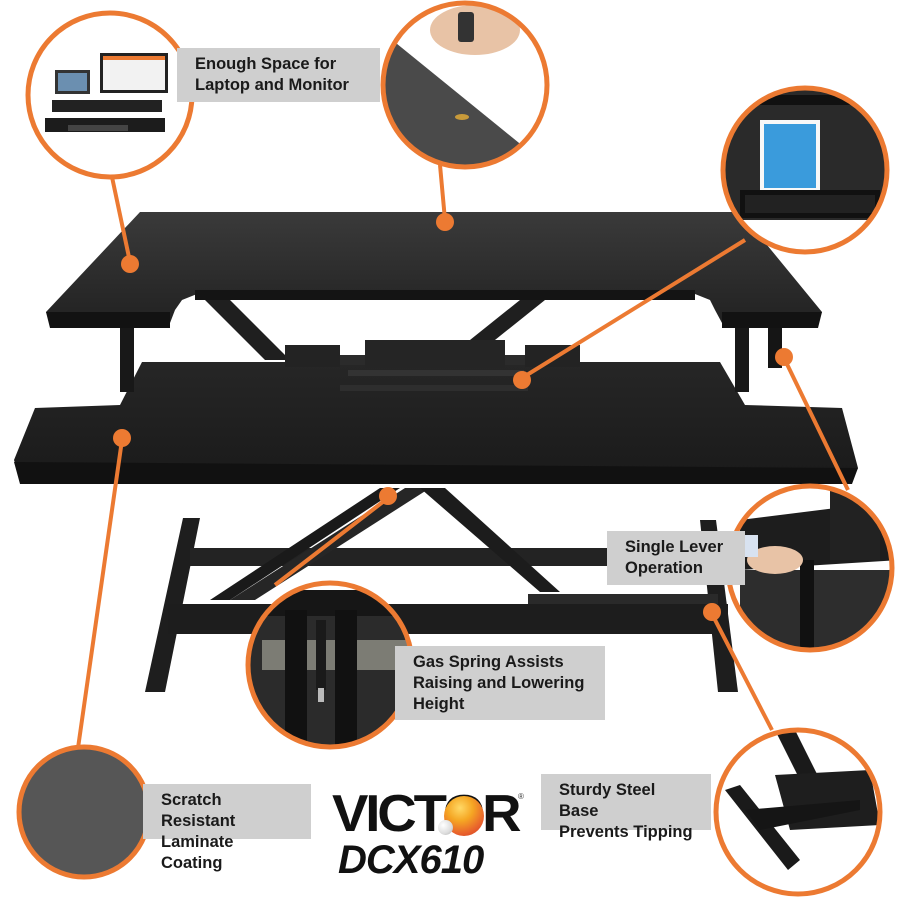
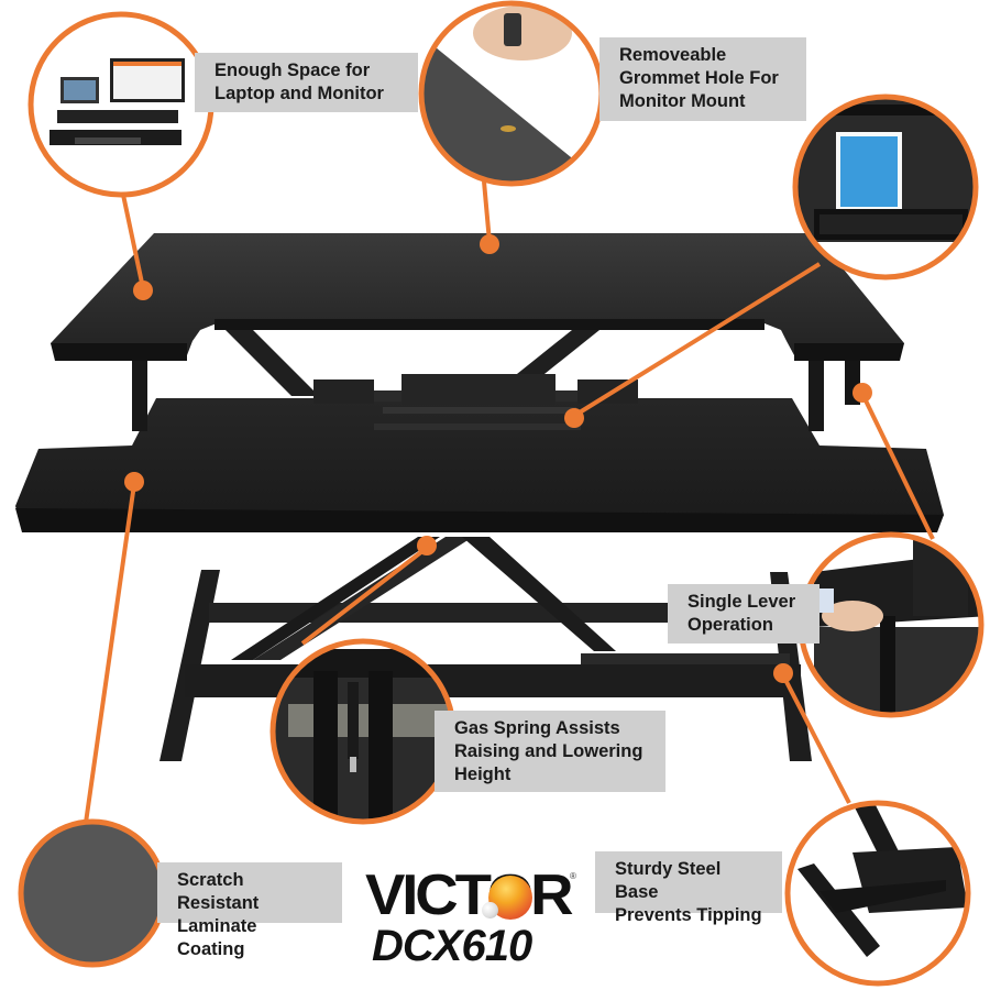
  Enough Space for
  Laptop and Monitor
+ Removeable
+ Grommet Hole For
+ Monitor Mount
  Single Lever
  Operation
  Gas Spring Assists
  Raising and Lowering
  Height
  Scratch Resistant
  Laminate Coating
  Sturdy Steel Base
  Prevents Tipping
  VICTR
  ®
  DCX610
